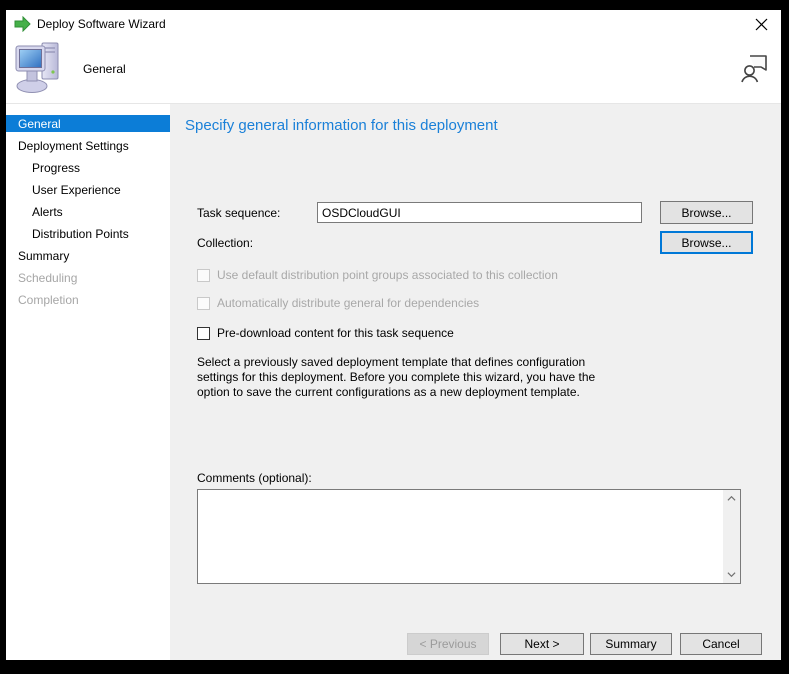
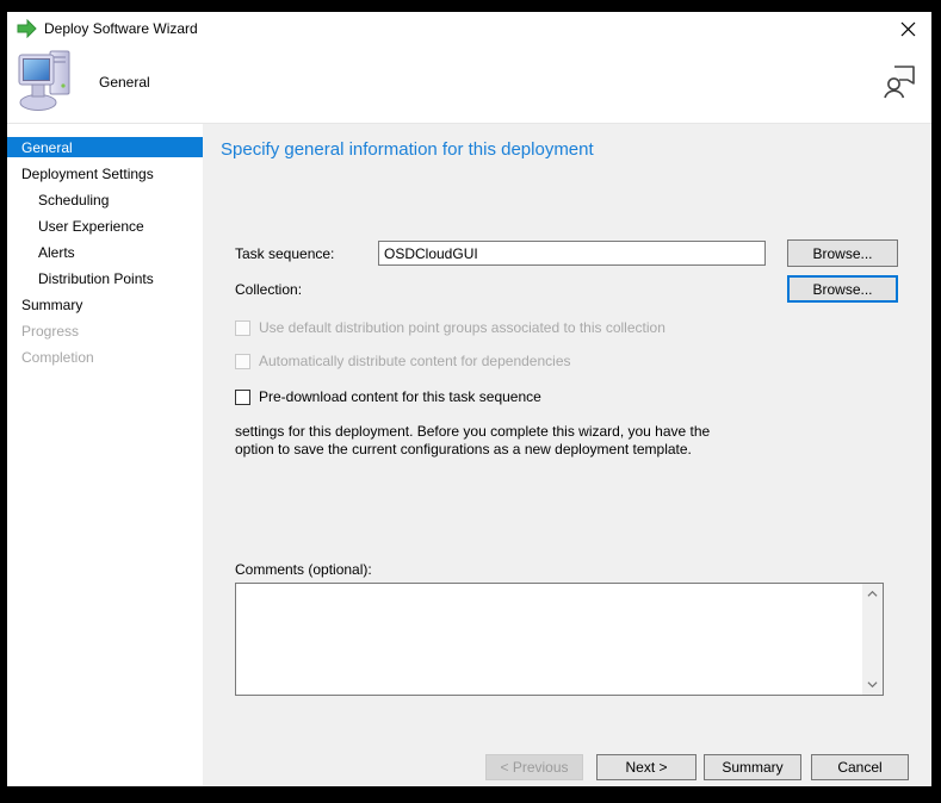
  Deploy Software Wizard
  General
  General
  Deployment Settings
- Progress
+ Scheduling
  User Experience
  Alerts
  Distribution Points
  Summary
- Scheduling
+ Progress
  Completion
  Specify general information for this deployment
  Task sequence:
  OSDCloudGUI
  Browse...
  Collection:
  Browse...
  Use default distribution point groups associated to this collection
- Automatically distribute general for dependencies
+ Automatically distribute content for dependencies
  Pre-download content for this task sequence
- Select a previously saved deployment template that defines configuration
  settings for this deployment. Before you complete this wizard, you have the
  option to save the current configurations as a new deployment template.
  Comments (optional):
  < Previous
  Next >
  Summary
  Cancel
